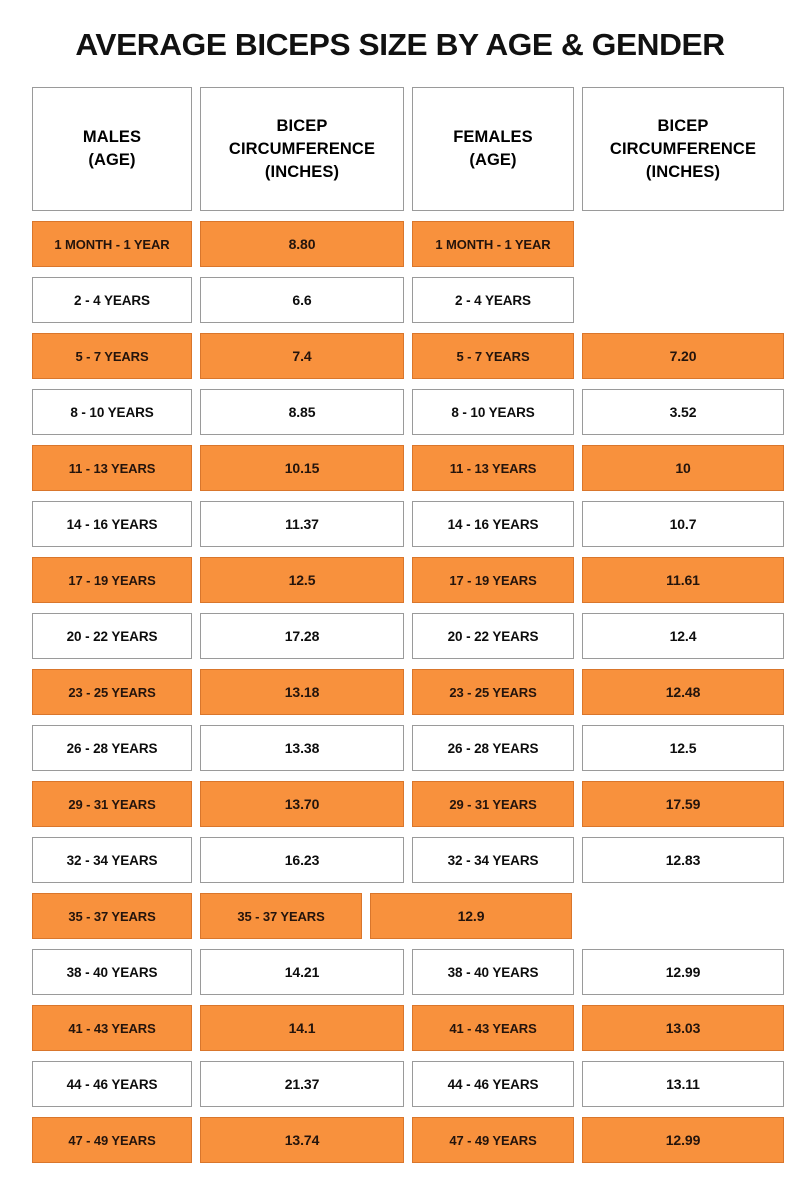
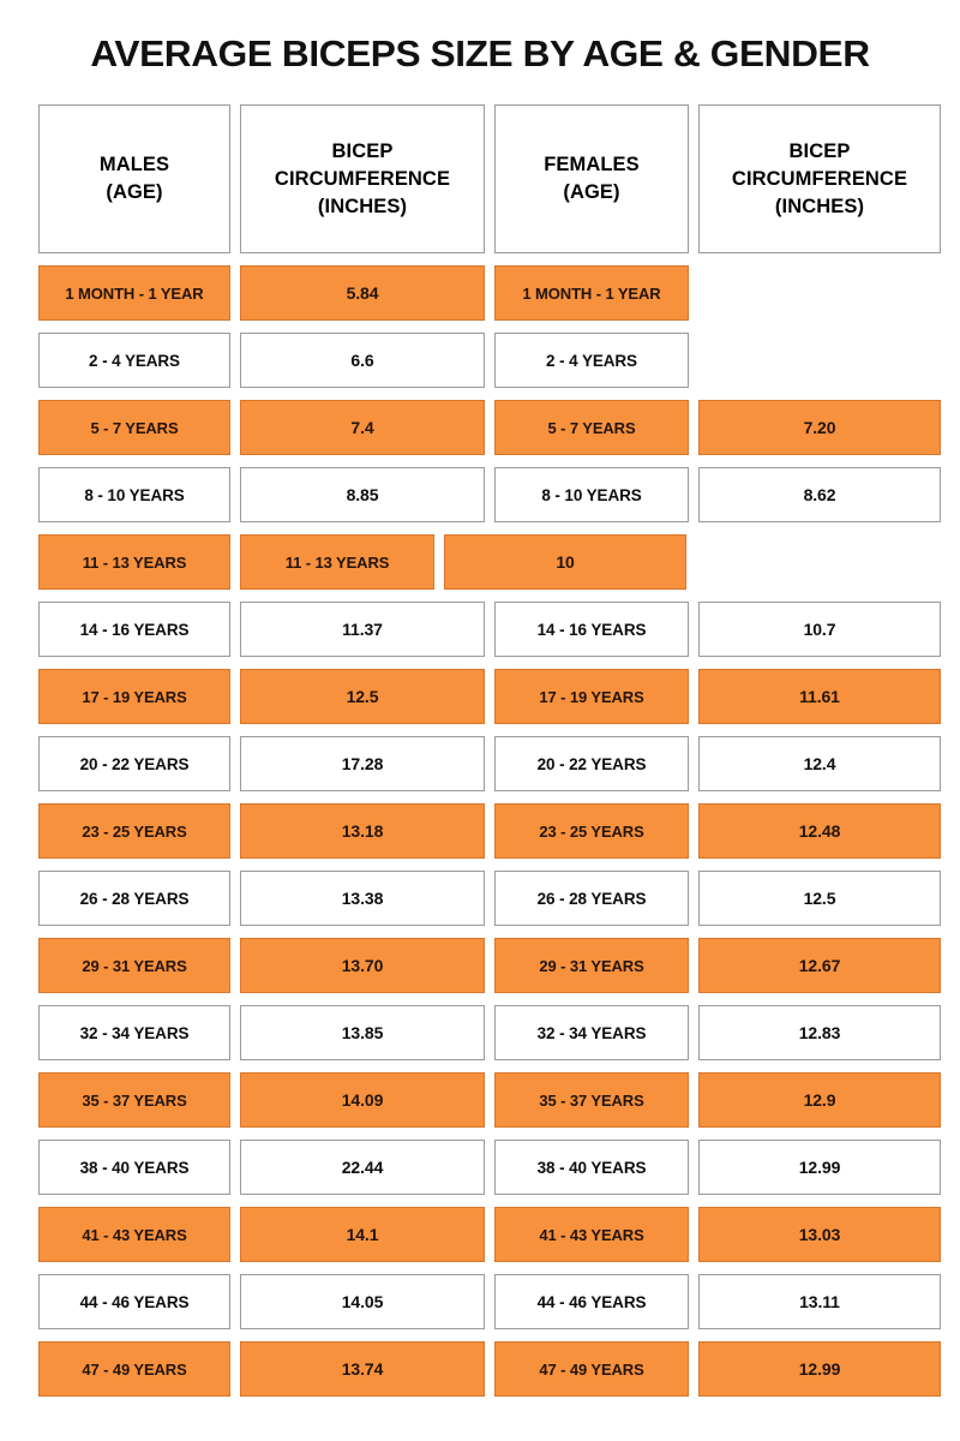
  AVERAGE BICEPS SIZE BY AGE & GENDER
  MALES
  (AGE)
  BICEP
  CIRCUMFERENCE
  (INCHES)
  FEMALES
  (AGE)
  BICEP
  CIRCUMFERENCE
  (INCHES)
  1 MONTH - 1 YEAR
- 8.80
+ 5.84
  1 MONTH - 1 YEAR
  2 - 4 YEARS
  6.6
  2 - 4 YEARS
  5 - 7 YEARS
  7.4
  5 - 7 YEARS
  7.20
  8 - 10 YEARS
  8.85
  8 - 10 YEARS
- 3.52
+ 8.62
  11 - 13 YEARS
- 10.15
  11 - 13 YEARS
  10
  14 - 16 YEARS
  11.37
  14 - 16 YEARS
  10.7
  17 - 19 YEARS
  12.5
  17 - 19 YEARS
  11.61
  20 - 22 YEARS
  17.28
  20 - 22 YEARS
  12.4
  23 - 25 YEARS
  13.18
  23 - 25 YEARS
  12.48
  26 - 28 YEARS
  13.38
  26 - 28 YEARS
  12.5
  29 - 31 YEARS
  13.70
  29 - 31 YEARS
- 17.59
+ 12.67
  32 - 34 YEARS
- 16.23
+ 13.85
  32 - 34 YEARS
  12.83
  35 - 37 YEARS
+ 14.09
  35 - 37 YEARS
  12.9
  38 - 40 YEARS
- 14.21
+ 22.44
  38 - 40 YEARS
  12.99
  41 - 43 YEARS
  14.1
  41 - 43 YEARS
  13.03
  44 - 46 YEARS
- 21.37
+ 14.05
  44 - 46 YEARS
  13.11
  47 - 49 YEARS
  13.74
  47 - 49 YEARS
  12.99
